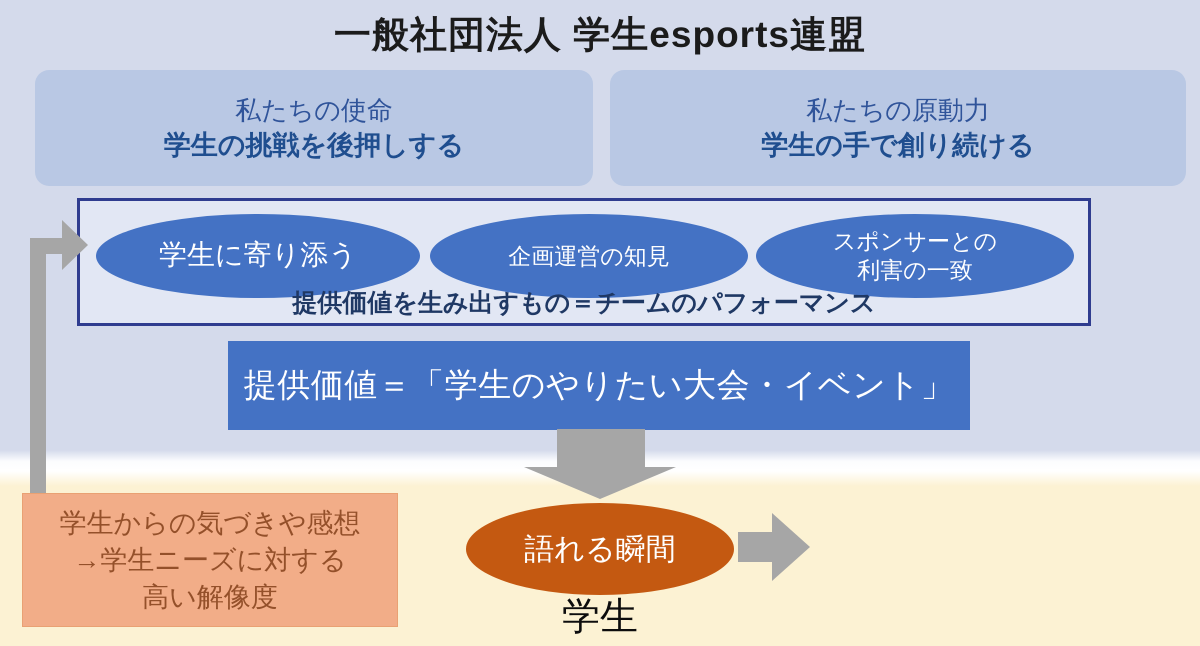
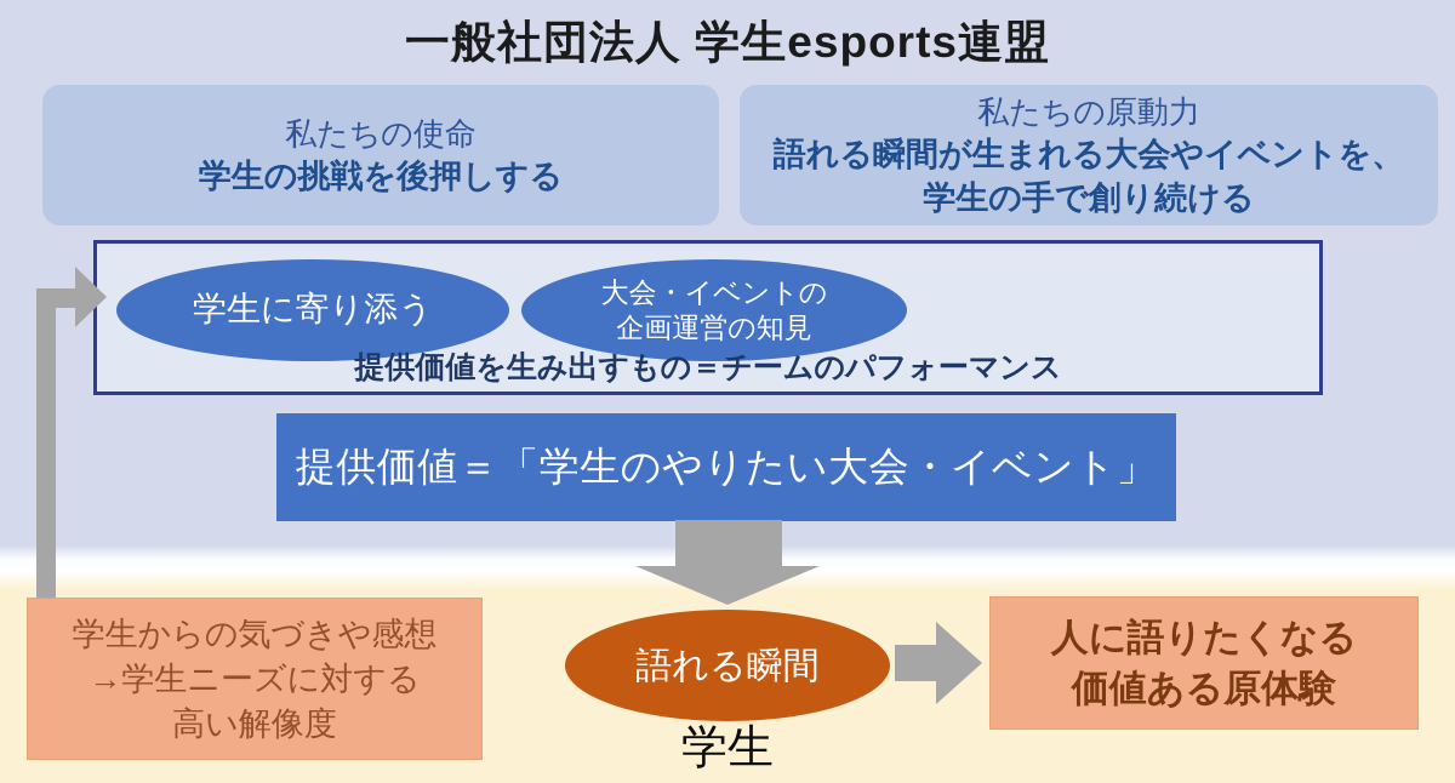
  一般社団法人 学生esports連盟
  私たちの使命
  学生の挑戦を後押しする
  私たちの原動力
+ 語れる瞬間が生まれる大会やイベントを、
  学生の手で創り続ける
  学生に寄り添う
+ 大会・イベントの
  企画運営の知見
- スポンサーとの
- 利害の一致
  提供価値を生み出すもの＝チームのパフォーマンス
  提供価値＝「学生のやりたい大会・イベント」
  学生からの気づきや感想
  →学生ニーズに対する
  高い解像度
  語れる瞬間
  学生
+ 人に語りたくなる
+ 価値ある原体験
